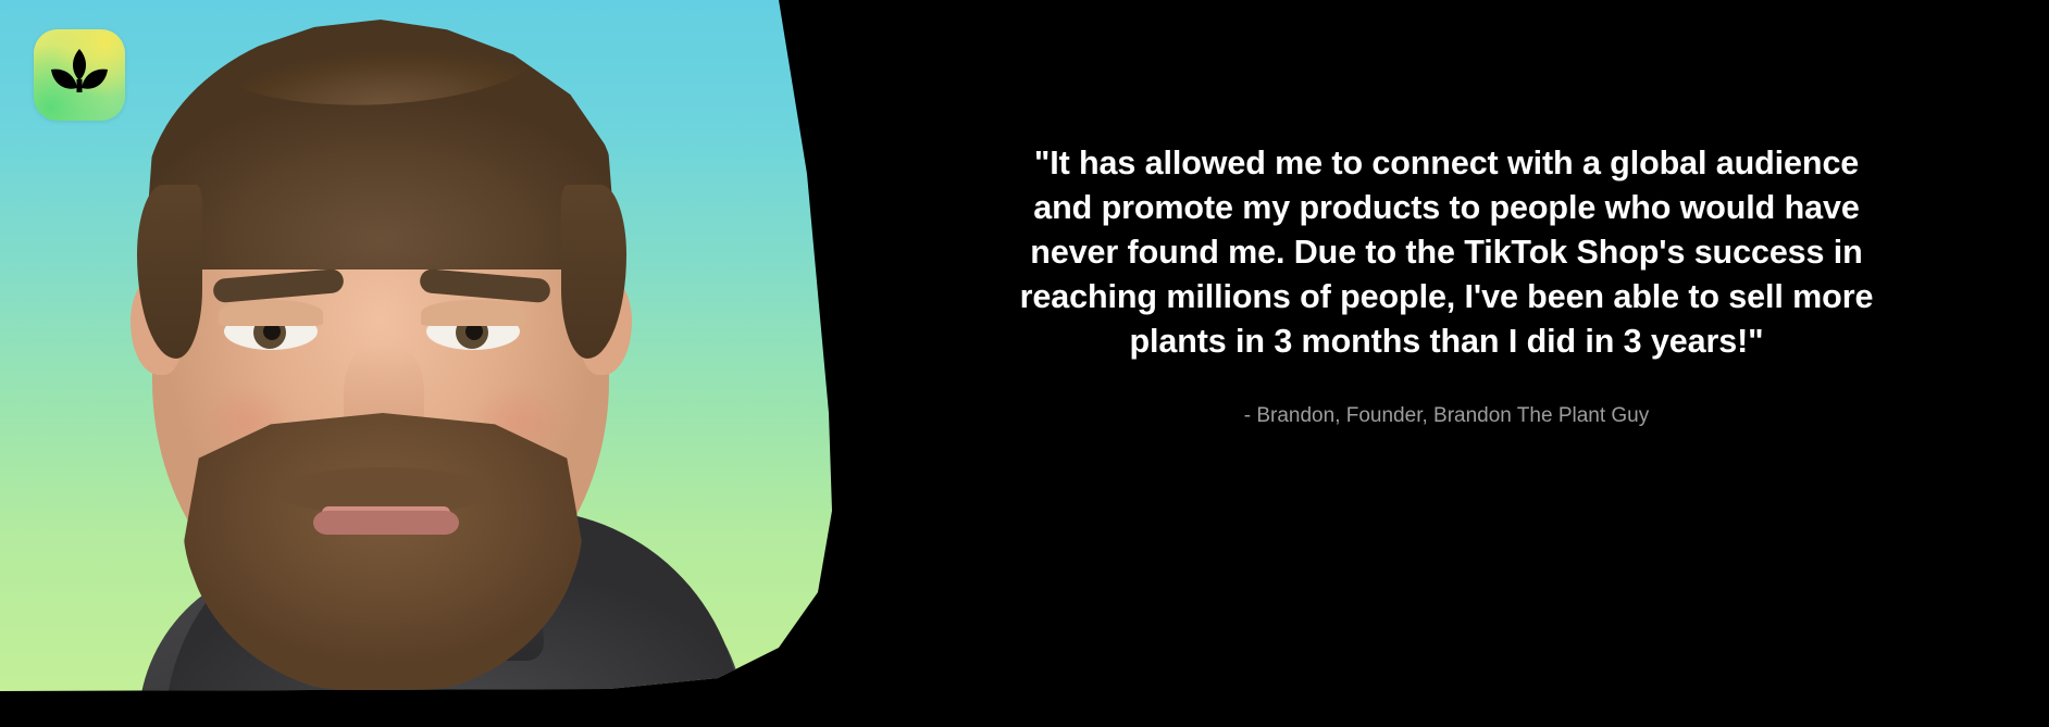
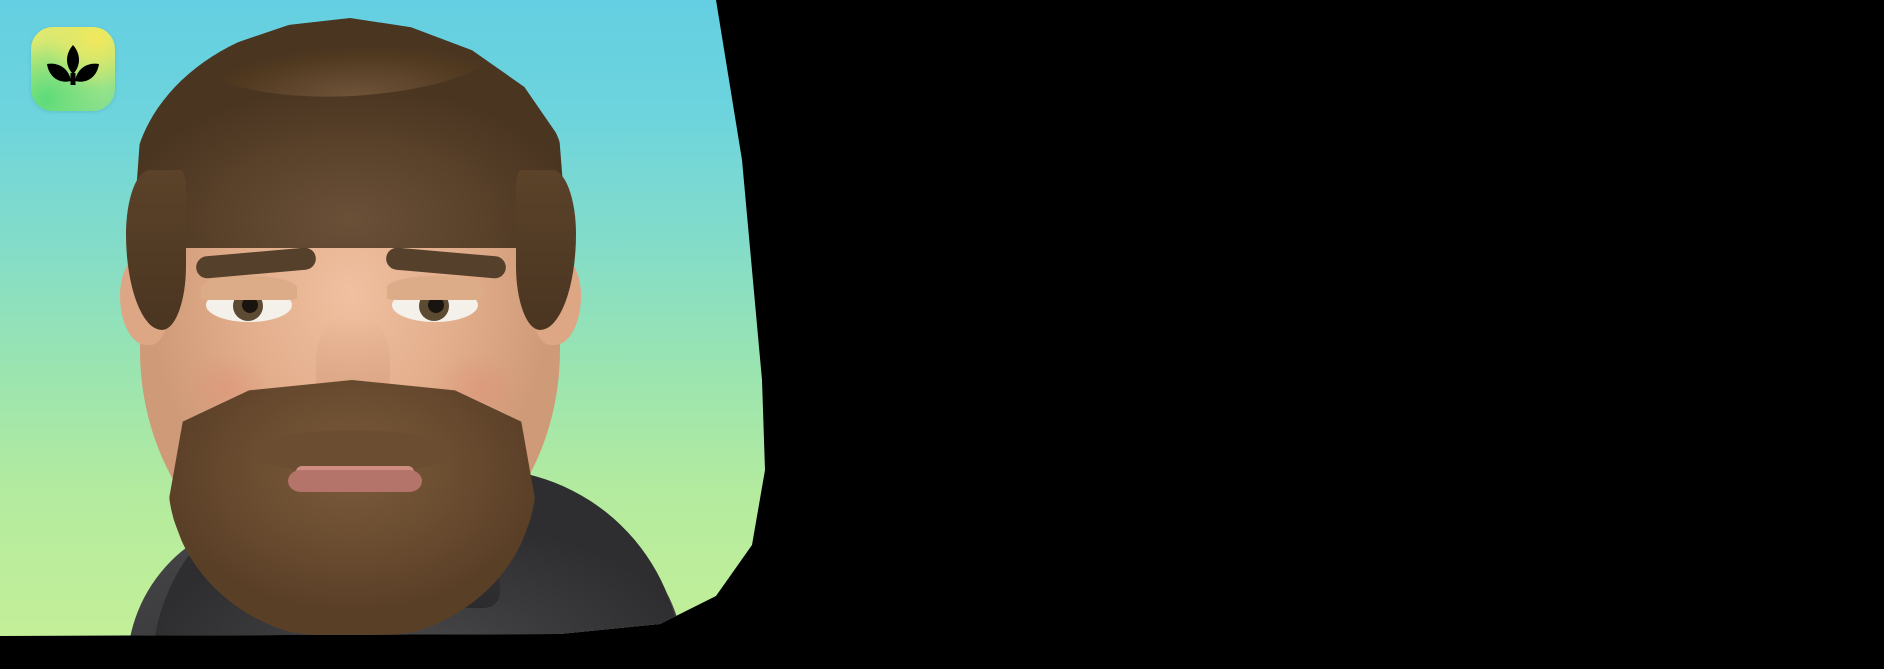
- "It has allowed me to connect with a global audience and promote my products to people who would have never found me. Due to the TikTok Shop's success in reaching millions of people, I've been able to sell more plants in 3 months than I did in 3 years!"
- - Brandon, Founder, Brandon The Plant Guy
